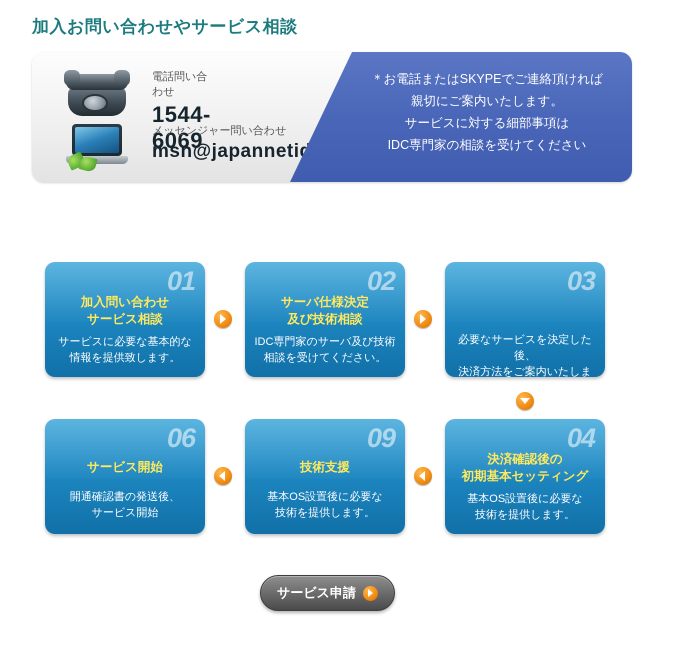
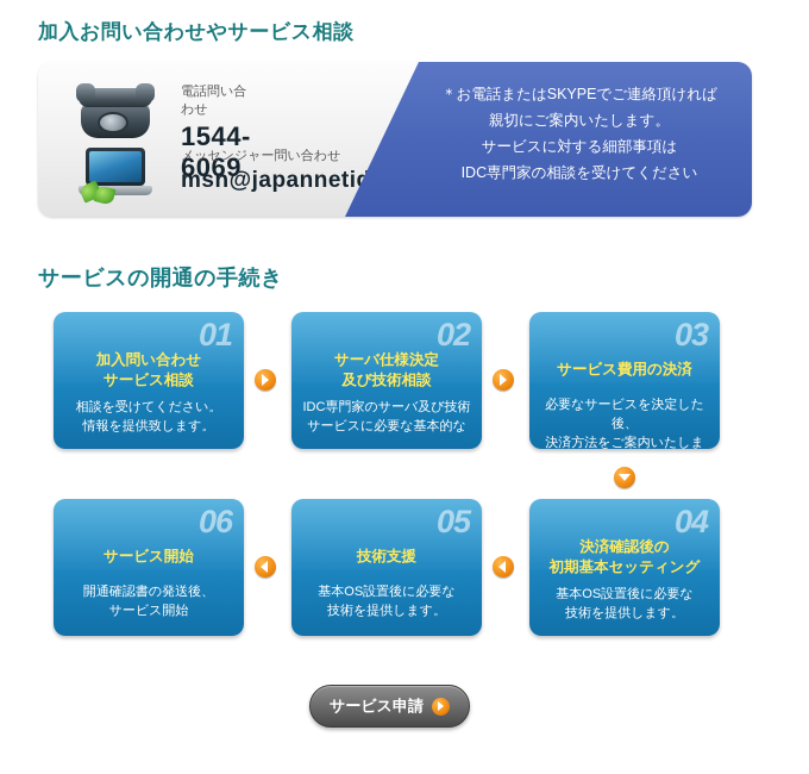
  加入お問い合わせやサービス相談
  電話問い合わせ
  1544-6069
  メッセンジャー問い合わせ
  ＊お電話またはSKYPEでご連絡頂ければ
  親切にご案内いたします。
  サービスに対する細部事項は
  IDC専門家の相談を受けてください
+ サービスの開通の手続き
  01
  加入問い合わせ
  サービス相談
- サービスに必要な基本的な
+ 相談を受けてください。
  情報を提供致します。
  02
  サーバ仕様決定
  及び技術相談
  IDC専門家のサーバ及び技術
- 相談を受けてください。
+ サービスに必要な基本的な
  03
+ サービス費用の決済
  必要なサービスを決定した後、
  決済方法をご案内いたしま
  04
  決済確認後の
  初期基本セッティング
  基本OS設置後に必要な
  技術を提供します。
- 09
+ 05
  技術支援
  基本OS設置後に必要な
  技術を提供します。
  06
  サービス開始
  開通確認書の発送後、
  サービス開始
  サービス申請
